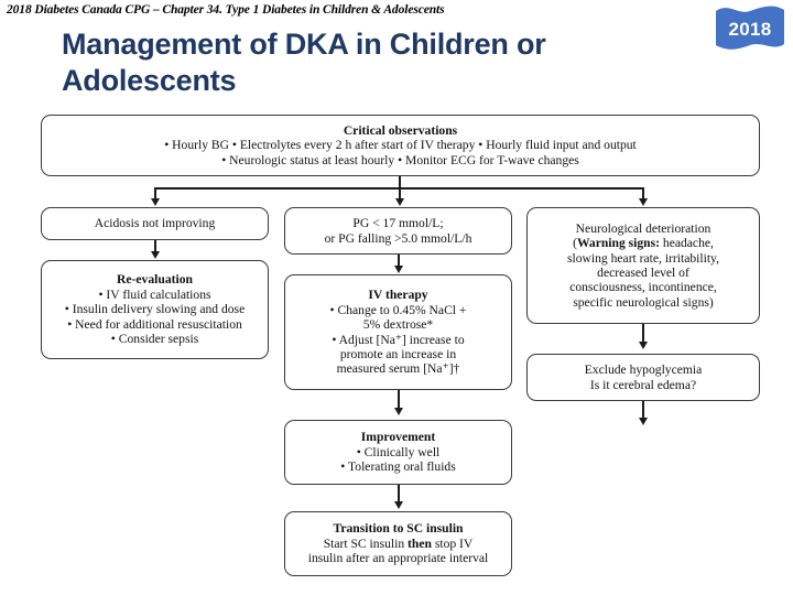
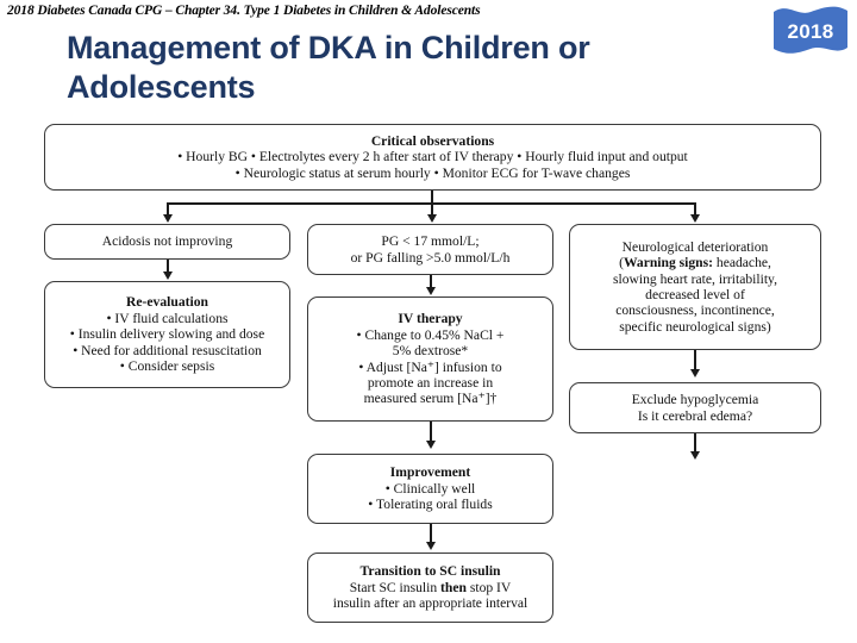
  2018 Diabetes Canada CPG – Chapter 34. Type 1 Diabetes in Children & Adolescents
  2018
  Management of DKA in Children or Adolescents
  Critical observations
  • Hourly BG • Electrolytes every 2 h after start of IV therapy • Hourly fluid input and output
- • Neurologic status at least hourly • Monitor ECG for T-wave changes
+ • Neurologic status at serum hourly • Monitor ECG for T-wave changes
  Acidosis not improving
  Re-evaluation
  • IV fluid calculations
  • Insulin delivery slowing and dose
  • Need for additional resuscitation
  • Consider sepsis
  PG < 17 mmol/L;
  or PG falling >5.0 mmol/L/h
  IV therapy
  • Change to 0.45% NaCl +
  5% dextrose*
- • Adjust [Na⁺] increase to
+ • Adjust [Na⁺] infusion to
  promote an increase in
  measured serum [Na⁺]†
  Improvement
  • Clinically well
  • Tolerating oral fluids
  Transition to SC insulin
  Start SC insulin then stop IV
  insulin after an appropriate interval
  Neurological deterioration
  (Warning signs: headache,
  slowing heart rate, irritability,
  decreased level of
  consciousness, incontinence,
  specific neurological signs)
  Exclude hypoglycemia
  Is it cerebral edema?
